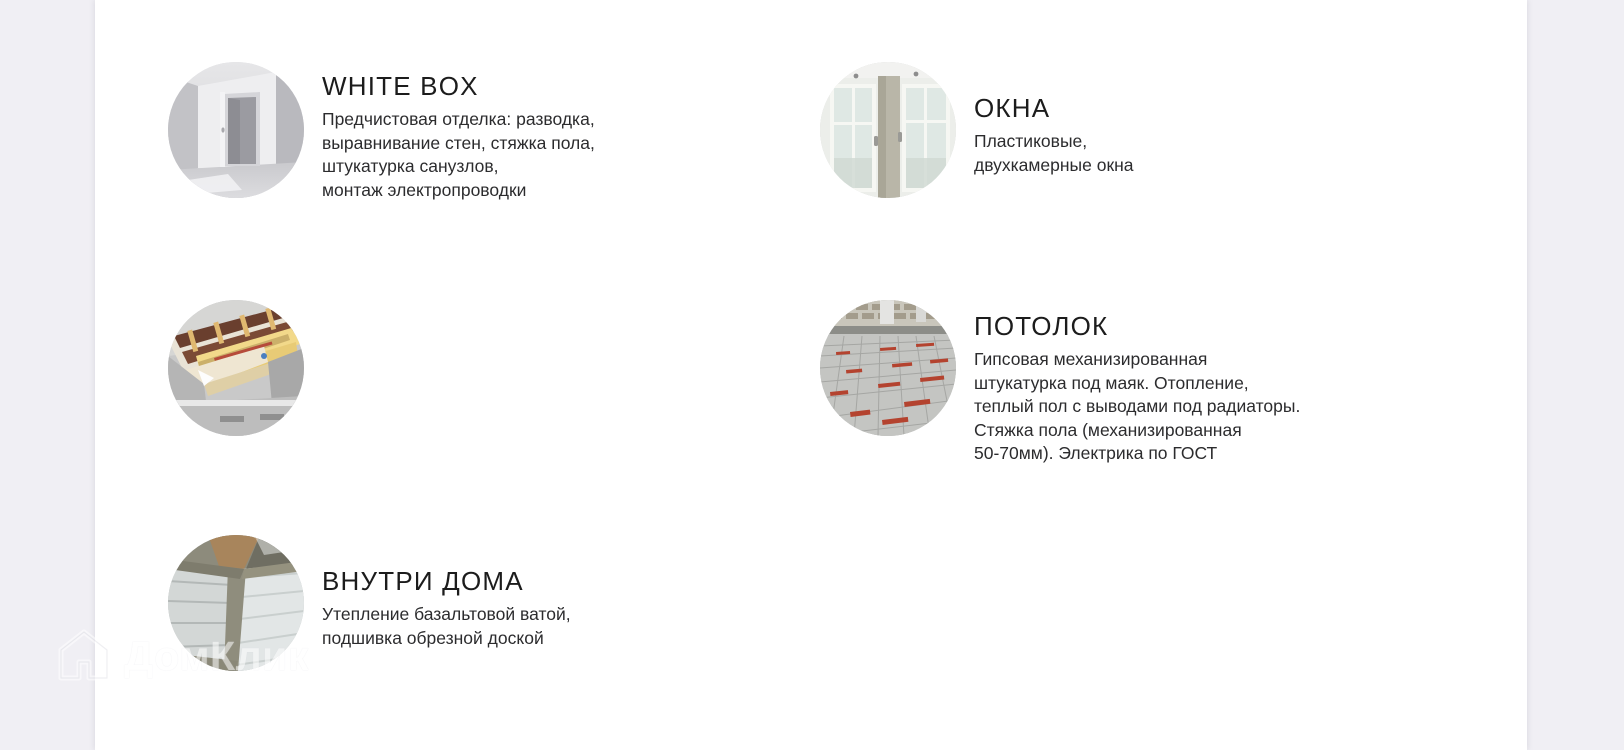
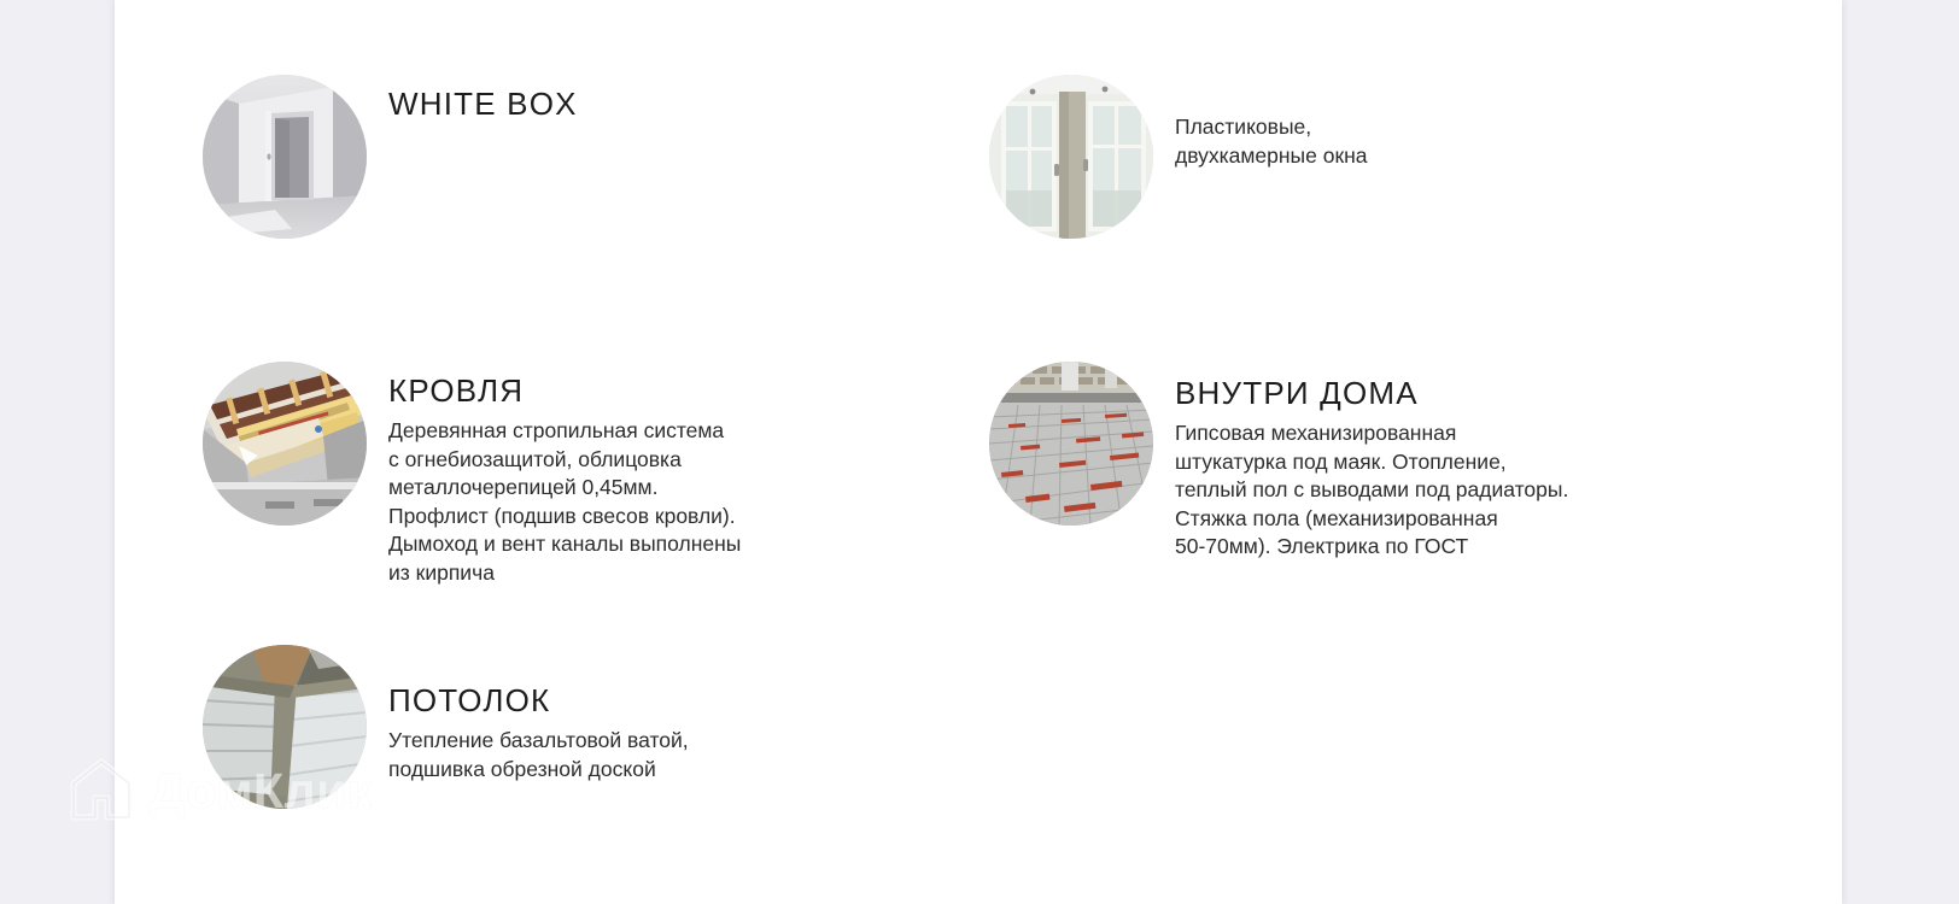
  WHITE BOX
- Предчистовая отделка: разводка,
- выравнивание стен, стяжка пола,
- штукатурка санузлов,
- монтаж электропроводки
- ОКНА
  Пластиковые,
  двухкамерные окна
+ КРОВЛЯ
+ Деревянная стропильная система
+ с огнебиозащитой, облицовка
+ металлочерепицей 0,45мм.
+ Профлист (подшив свесов кровли).
+ Дымоход и вент каналы выполнены
+ из кирпича
- ПОТОЛОК
+ ВНУТРИ ДОМА
  Гипсовая механизированная
  штукатурка под маяк. Отопление,
  теплый пол с выводами под радиаторы.
  Стяжка пола (механизированная
  50-70мм). Электрика по ГОСТ
- ВНУТРИ ДОМА
+ ПОТОЛОК
  Утепление базальтовой ватой,
  подшивка обрезной доской
  ДомКлик
